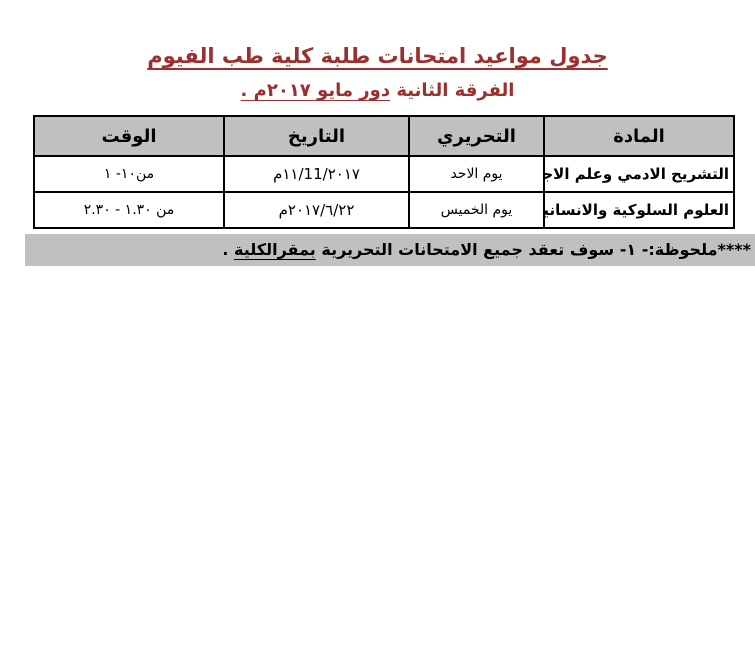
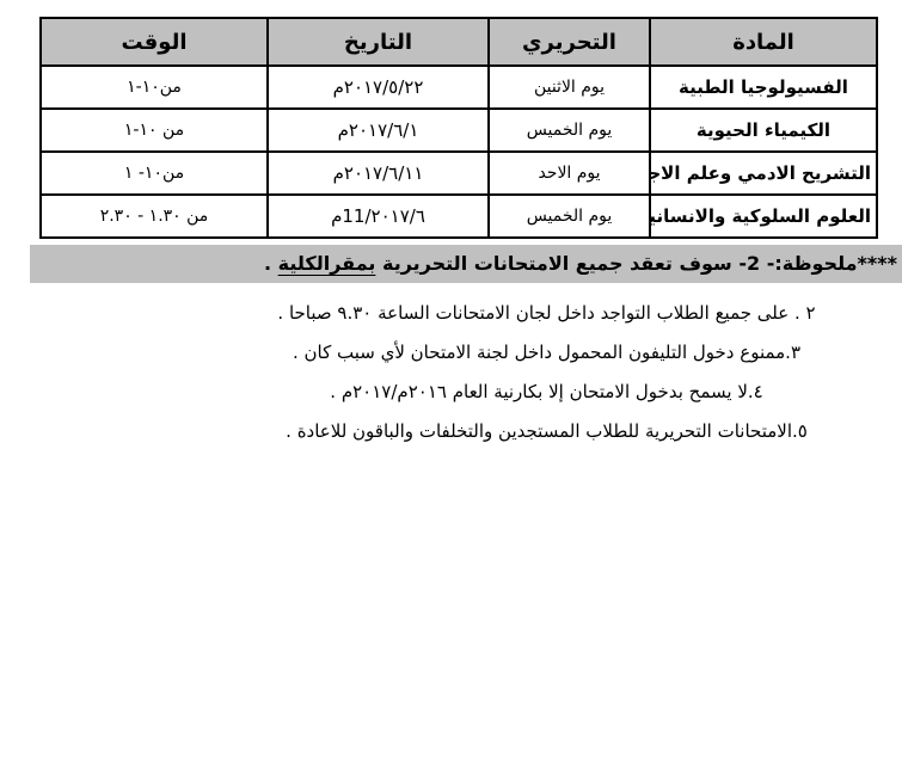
- جدول مواعيد امتحانات طلبة كلية طب الفيوم
- الفرقة الثانية دور مايو ٢٠١٧م .
  المادة	التحريري	التاريخ	الوقت
+ الفسيولوجيا الطبية	يوم الاثنين	٢٠١٧/٥/٢٢م	من١٠-١
+ الكيمياء الحيوية	يوم الخميس	٢٠١٧/٦/١م	من ١٠-١
- التشريح الادمي وعلم الاج	يوم الاحد	٢٠١٧/11/١١م	من١٠- ١
+ التشريح الادمي وعلم الاج	يوم الاحد	٢٠١٧/٦/١١م	من١٠- ١
- العلوم السلوكية والانساني	يوم الخميس	٢٠١٧/٦/٢٢م	من ١.٣٠ - ٢.٣٠
+ العلوم السلوكية والانساني	يوم الخميس	٢٠١٧/٦/11م	من ١.٣٠ - ٢.٣٠
- ****ملحوظة:- ١- سوف تعقد جميع الامتحانات التحريرية بمقرالكلية .
+ ****ملحوظة:- 2- سوف تعقد جميع الامتحانات التحريرية بمقرالكلية .
+ ٢ . على جميع الطلاب التواجد داخل لجان الامتحانات الساعة ٩.٣٠ صباحا .
+ ٣.ممنوع دخول التليفون المحمول داخل لجنة الامتحان لأي سبب كان .
+ ٤.لا يسمح بدخول الامتحان إلا بكارنية العام ٢٠١٦م/٢٠١٧م .
+ ٥.الامتحانات التحريرية للطلاب المستجدين والتخلفات والباقون للاعادة .
